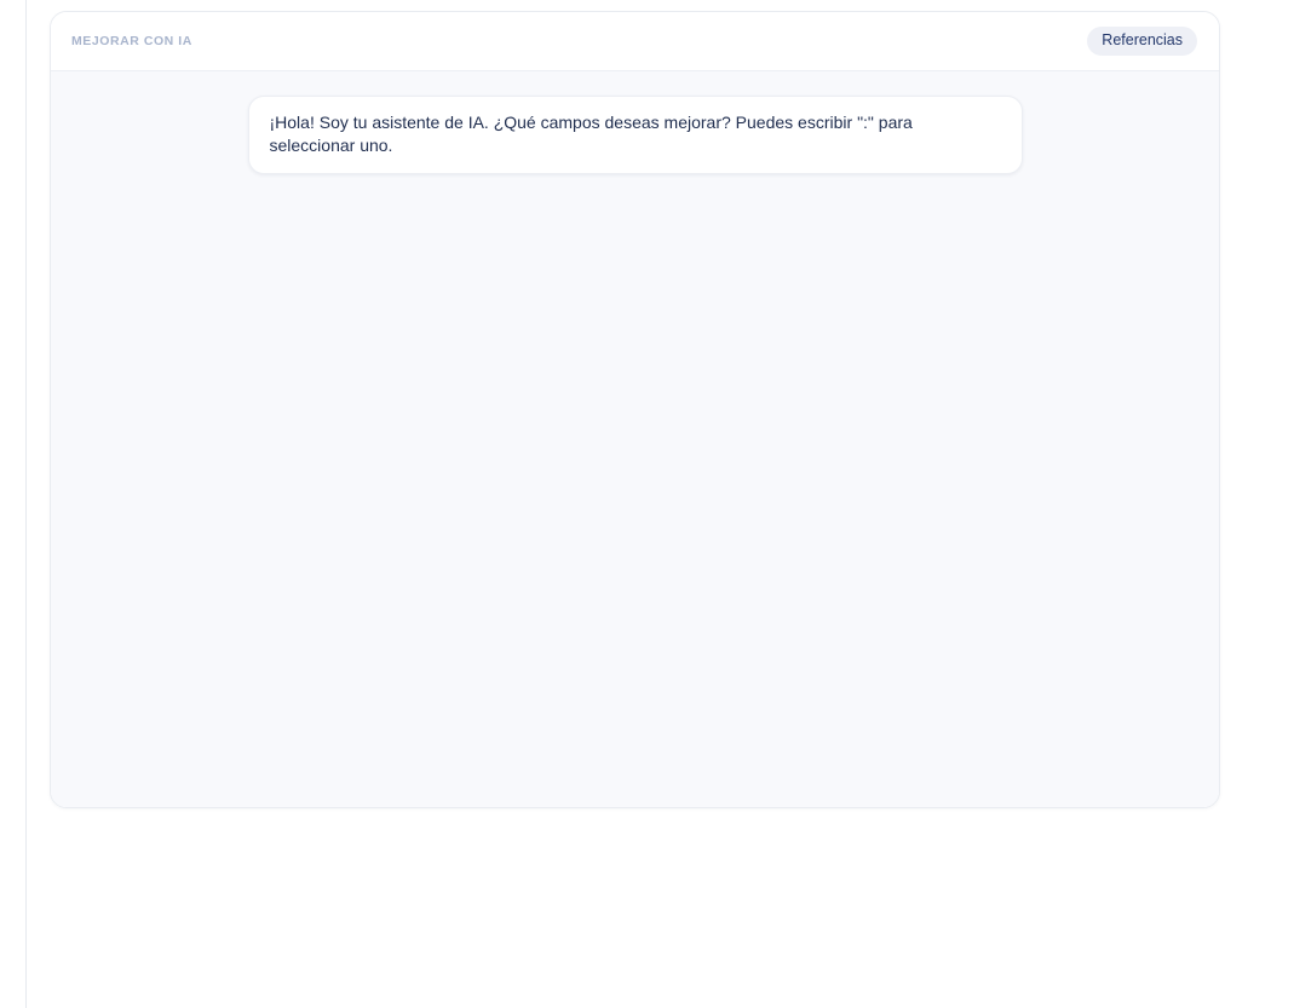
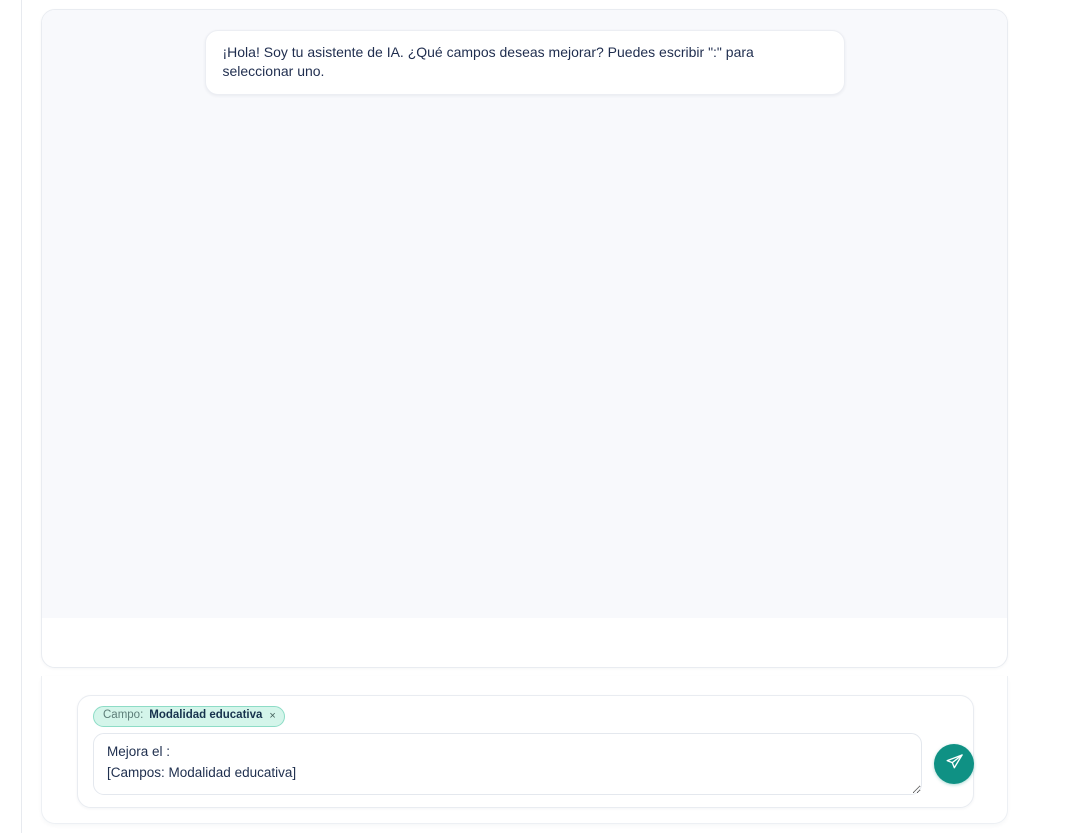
- MEJORAR CON IA
- Referencias
  ¡Hola! Soy tu asistente de IA. ¿Qué campos deseas mejorar? Puedes escribir ":" para seleccionar uno.
+ Campo:
+ Modalidad educativa
+ ×
+ Mejora el :
+ [Campos: Modalidad educativa]
